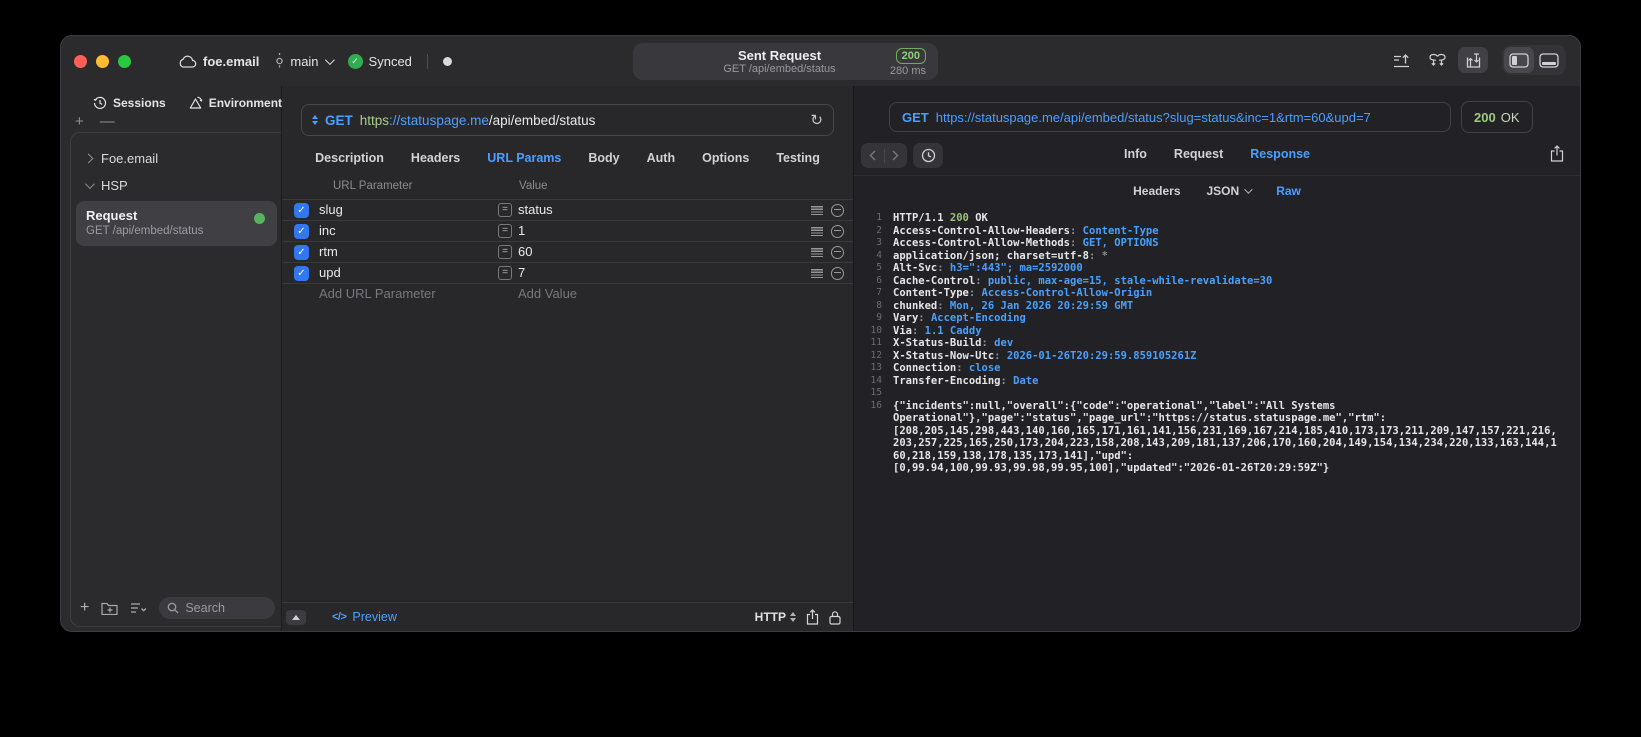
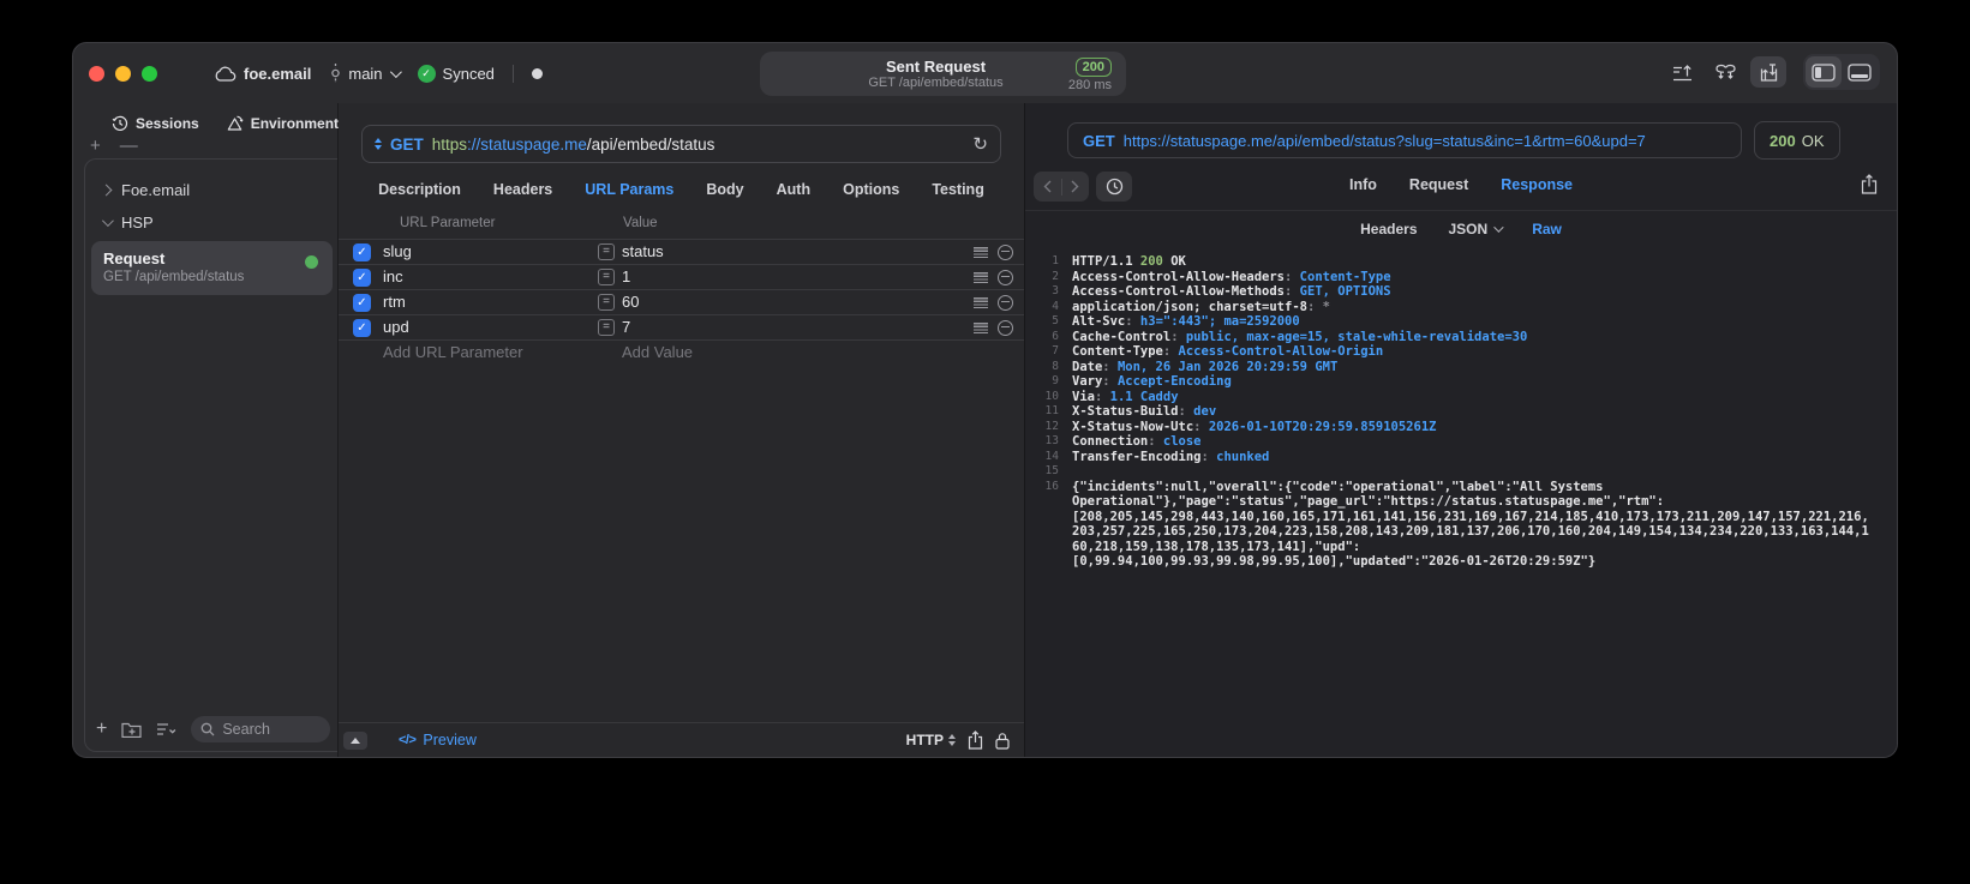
  foe.email
  main
  ✓
  Synced
  Sent Request
  GET /api/embed/status
  200
  280 ms
  Sessions
  Environment
  +
  —
  Foe.email
  HSP
  Request
  GET /api/embed/status
  +
  Search
  GET
  https://statuspage.me/api/embed/status
  ↻
  Description
  Headers
  URL Params
  Body
  Auth
  Options
  Testing
  URL Parameter
  Value
  ✓
  slug
  =
  status
  ✓
  inc
  =
  1
  ✓
  rtm
  =
  60
  ✓
  upd
  =
  7
  Add URL Parameter
  Add Value
  </>
  Preview
  HTTP
  GET
  https://statuspage.me/api/embed/status?slug=status&inc=1&rtm=60&upd=7
  200
  OK
  Info
  Request
  Response
  Headers
  JSON
  Raw
  1
  HTTP/1.1 200 OK
  2
  Access-Control-Allow-Headers: Content-Type
  3
  Access-Control-Allow-Methods: GET, OPTIONS
  4
  application/json; charset=utf-8: *
  5
  Alt-Svc: h3=":443"; ma=2592000
  6
  Cache-Control: public, max-age=15, stale-while-revalidate=30
  7
  Content-Type: Access-Control-Allow-Origin
  8
- chunked: Mon, 26 Jan 2026 20:29:59 GMT
+ Date: Mon, 26 Jan 2026 20:29:59 GMT
  9
  Vary: Accept-Encoding
  10
  Via: 1.1 Caddy
  11
  X-Status-Build: dev
  12
- X-Status-Now-Utc: 2026-01-26T20:29:59.859105261Z
+ X-Status-Now-Utc: 2026-01-10T20:29:59.859105261Z
  13
  Connection: close
  14
- Transfer-Encoding: Date
+ Transfer-Encoding: chunked
  15
  16
  {"incidents":null,"overall":{"code":"operational","label":"All Systems
  Operational"},"page":"status","page_url":"https://status.statuspage.me","rtm":
  [208,205,145,298,443,140,160,165,171,161,141,156,231,169,167,214,185,410,173,173,211,209,147,157,221,216,
  203,257,225,165,250,173,204,223,158,208,143,209,181,137,206,170,160,204,149,154,134,234,220,133,163,144,1
  60,218,159,138,178,135,173,141],"upd":
  [0,99.94,100,99.93,99.98,99.95,100],"updated":"2026-01-26T20:29:59Z"}
